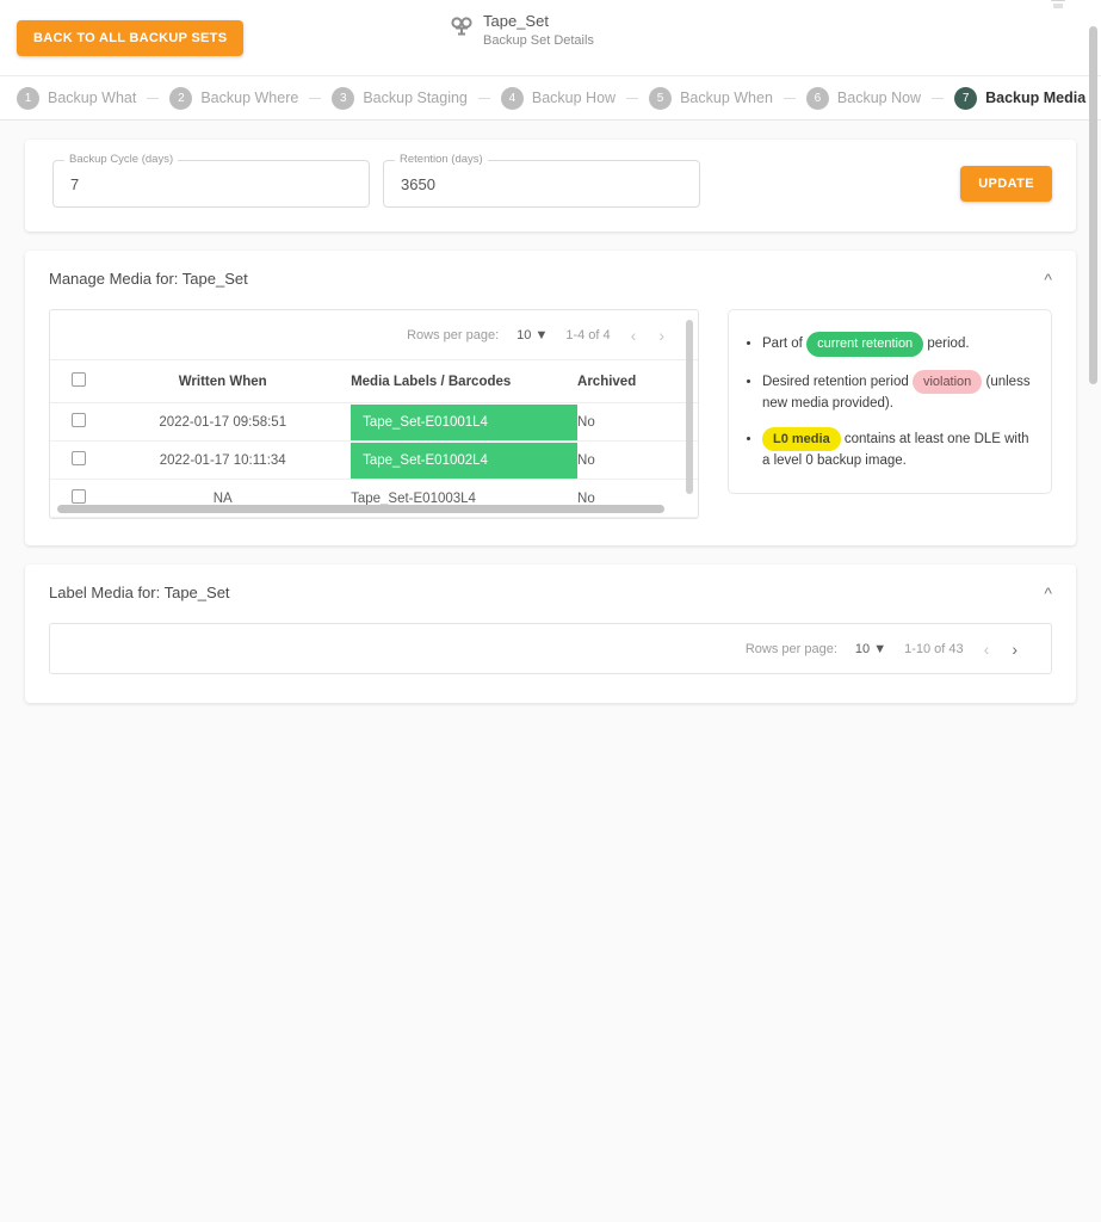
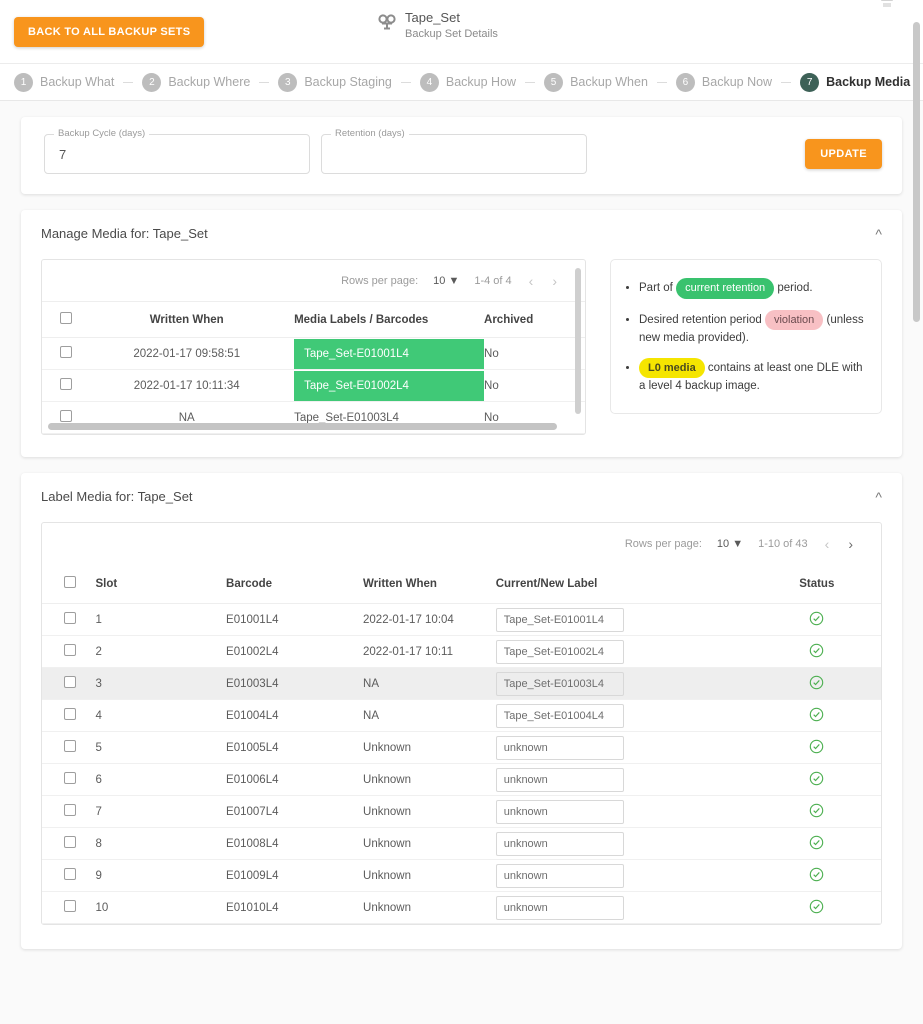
  BACK TO ALL BACKUP SETS
  Tape_Set
  Backup Set Details
  1
  Backup What
  2
  Backup Where
  3
  Backup Staging
  4
  Backup How
  5
  Backup When
  6
  Backup Now
  7
  Backup Media
  Backup Cycle (days)
  7
  Retention (days)
- 3650
  UPDATE
  Manage Media for: Tape_Set
  ^
  Rows per page:
  10 ▼
  1-4 of 4
  ‹
  ›
  	Written When	Media Labels / Barcodes	Archived
  	2022-01-17 09:58:51	Tape_Set-E01001L4	No
  	2022-01-17 10:11:34	Tape_Set-E01002L4	No
  	NA	Tape_Set-E01003L4	No
  Part of current retention period.
  Desired retention period violation (unless new media provided).
- L0 media contains at least one DLE with a level 0 backup image.
+ L0 media contains at least one DLE with a level 4 backup image.
  Label Media for: Tape_Set
  ^
  Rows per page:
  10 ▼
  1-10 of 43
  ‹
  ›
+ 	Slot	Barcode	Written When	Current/New Label	Status
+ 	1	E01001L4	2022-01-17 10:04	Tape_Set-E01001L4
+ 	2	E01002L4	2022-01-17 10:11	Tape_Set-E01002L4
+ 	3	E01003L4	NA	Tape_Set-E01003L4
+ 	4	E01004L4	NA	Tape_Set-E01004L4
+ 	5	E01005L4	Unknown	unknown
+ 	6	E01006L4	Unknown	unknown
+ 	7	E01007L4	Unknown	unknown
+ 	8	E01008L4	Unknown	unknown
+ 	9	E01009L4	Unknown	unknown
+ 	10	E01010L4	Unknown	unknown
